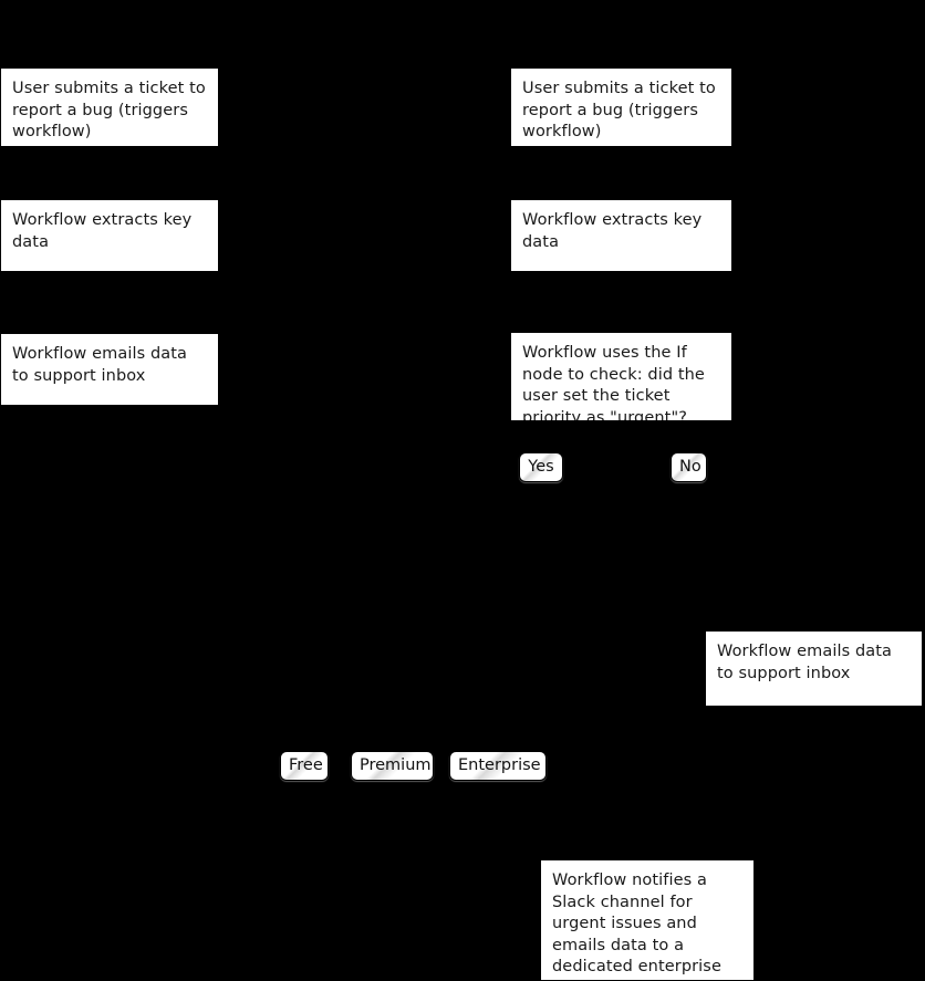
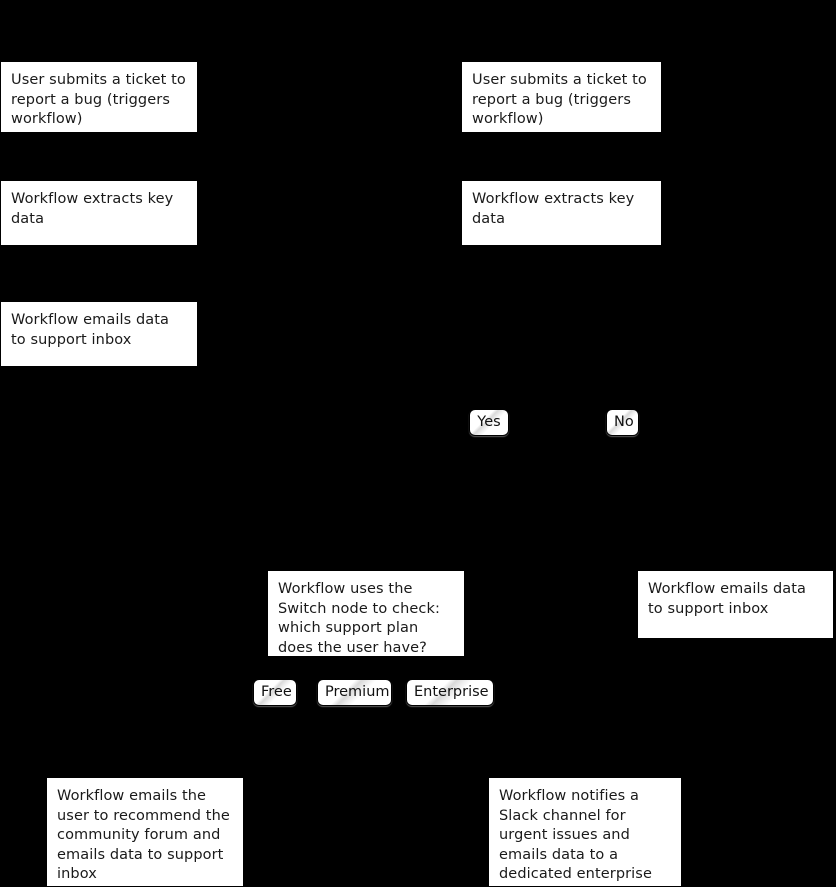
  User submits a ticket to report a bug (triggers workflow)
  Workflow extracts key data
  Workflow emails data to support inbox
  User submits a ticket to report a bug (triggers workflow)
  Workflow extracts key data
- Workflow uses the If node to check: did the user set the ticket priority as "urgent"?
  Yes
  No
  Workflow emails data to support inbox
+ Workflow uses the Switch node to check: which support plan does the user have?
  Free
  Premium
  Enterprise
+ Workflow emails the user to recommend the community forum and emails data to support inbox
  Workflow notifies a Slack channel for urgent issues and emails data to a dedicated enterprise
